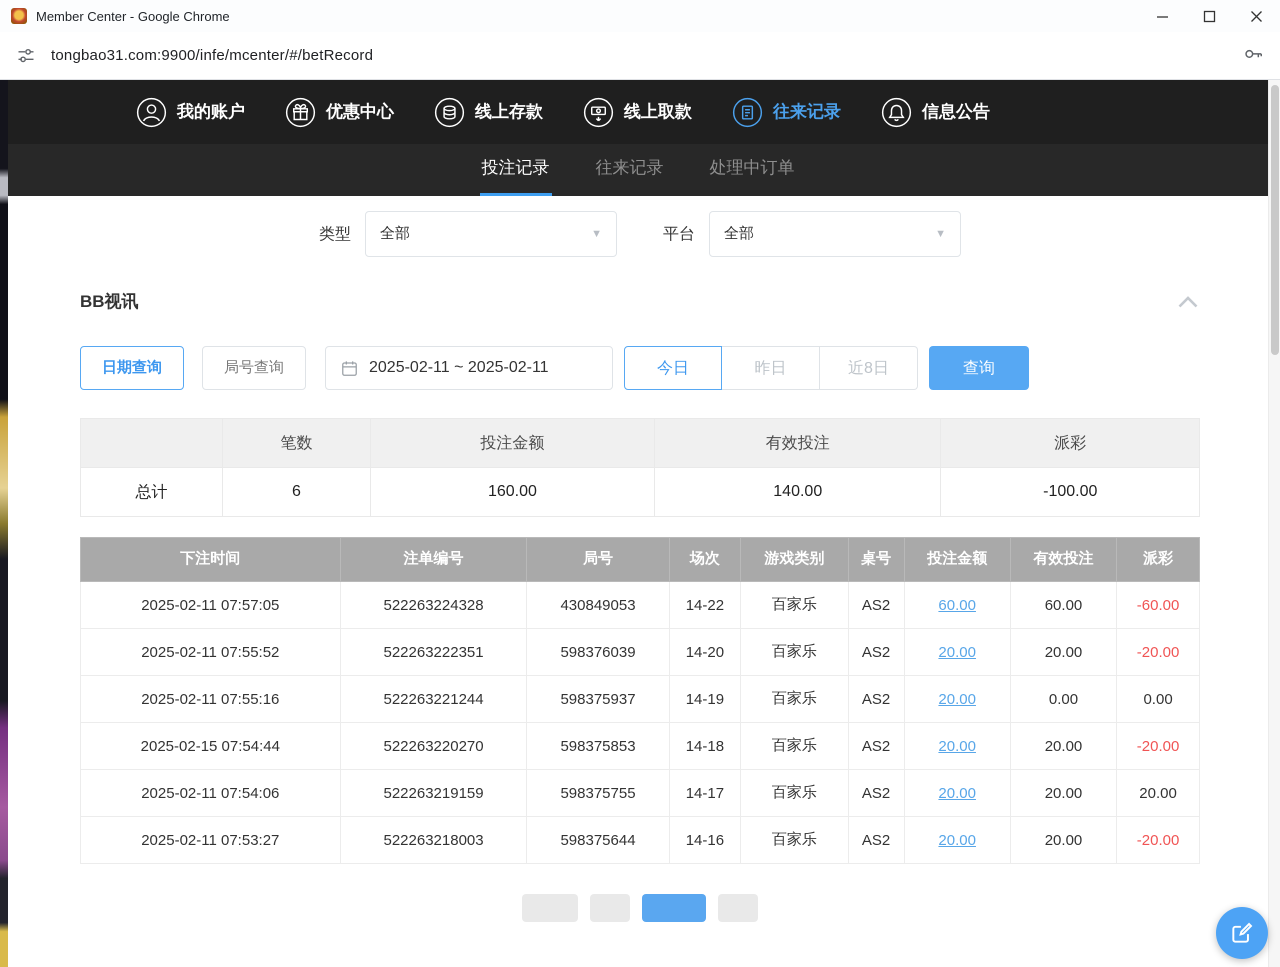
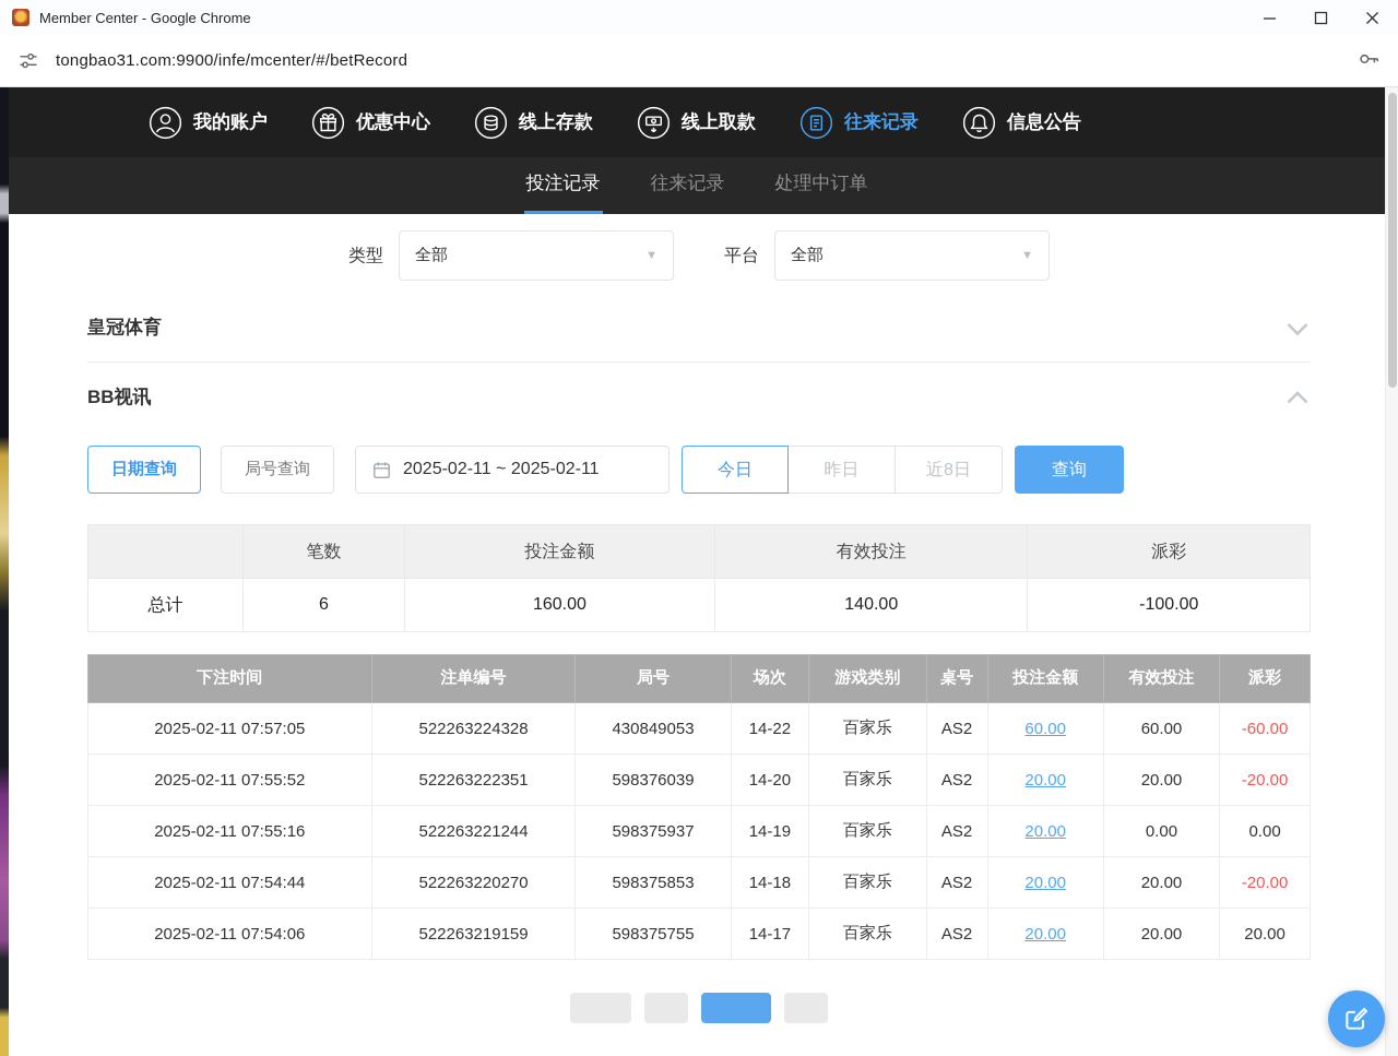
  Member Center - Google Chrome
  tongbao31.com:9900/infe/mcenter/#/betRecord
  我的账户
  优惠中心
  线上存款
  线上取款
  往来记录
  信息公告
  投注记录
  往来记录
  处理中订单
  类型
  全部
  ▼
  平台
  全部
  ▼
+ 皇冠体育
  BB视讯
  日期查询
  局号查询
  2025-02-11 ~ 2025-02-11
  今日
  昨日
  近8日
  查询
  	笔数	投注金额	有效投注	派彩
  总计	6	160.00	140.00	-100.00
  下注时间	注单编号	局号	场次	游戏类别	桌号	投注金额	有效投注	派彩
  2025-02-11 07:57:05	522263224328	430849053	14-22	百家乐	AS2	60.00	60.00	-60.00
  2025-02-11 07:55:52	522263222351	598376039	14-20	百家乐	AS2	20.00	20.00	-20.00
  2025-02-11 07:55:16	522263221244	598375937	14-19	百家乐	AS2	20.00	0.00	0.00
- 2025-02-15 07:54:44	522263220270	598375853	14-18	百家乐	AS2	20.00	20.00	-20.00
+ 2025-02-11 07:54:44	522263220270	598375853	14-18	百家乐	AS2	20.00	20.00	-20.00
  2025-02-11 07:54:06	522263219159	598375755	14-17	百家乐	AS2	20.00	20.00	20.00
- 2025-02-11 07:53:27	522263218003	598375644	14-16	百家乐	AS2	20.00	20.00	-20.00
